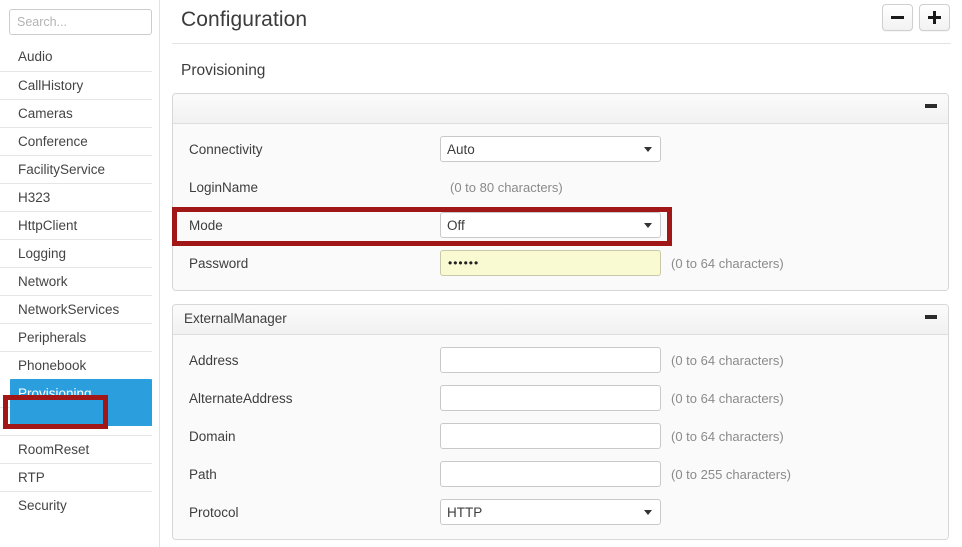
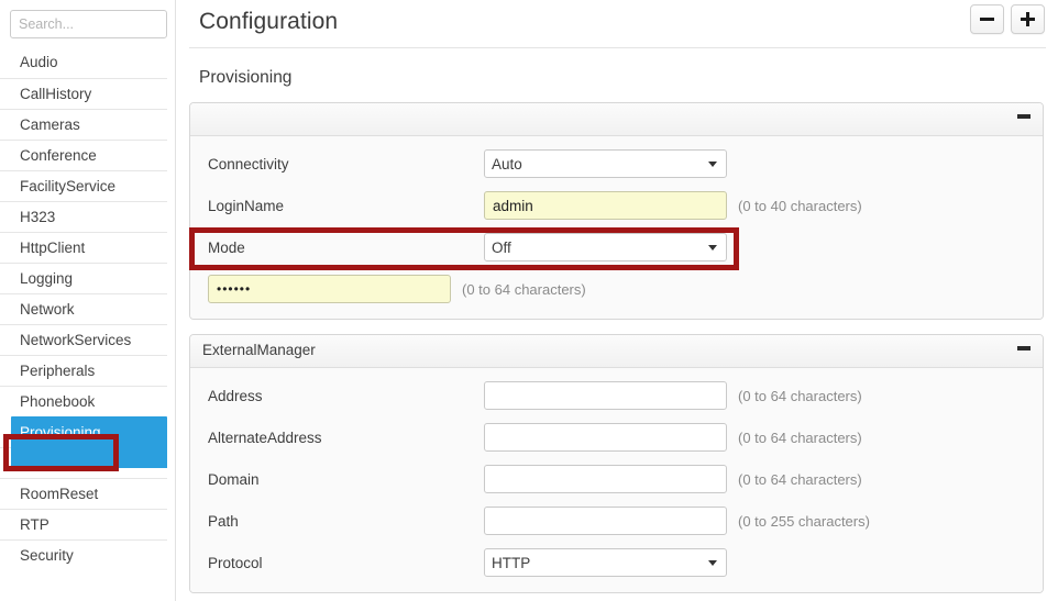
  Search...
  Audio
  CallHistory
  Cameras
  Conference
  FacilityService
  H323
  HttpClient
  Logging
  Network
  NetworkServices
  Peripherals
  Phonebook
  Provisioning
  RoomReset
  RTP
  Security
  Configuration
  Provisioning
  Connectivity
  Auto
  LoginName
+ admin
- (0 to 80 characters)
+ (0 to 40 characters)
  Mode
  Off
- Password
  ••••••
  (0 to 64 characters)
  ExternalManager
  Address
  (0 to 64 characters)
  AlternateAddress
  (0 to 64 characters)
  Domain
  (0 to 64 characters)
  Path
  (0 to 255 characters)
  Protocol
  HTTP
